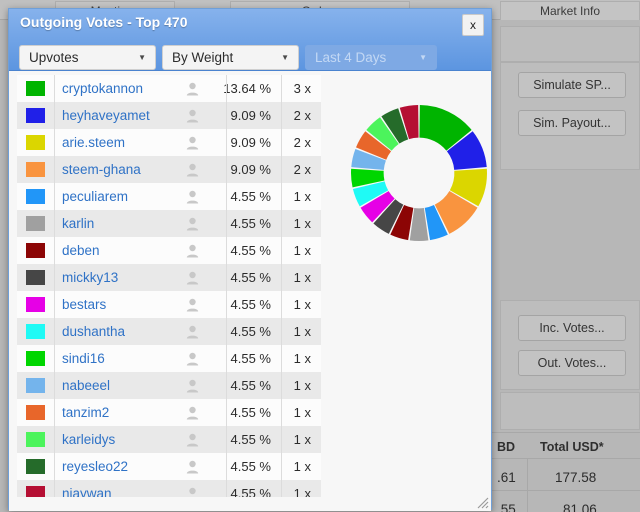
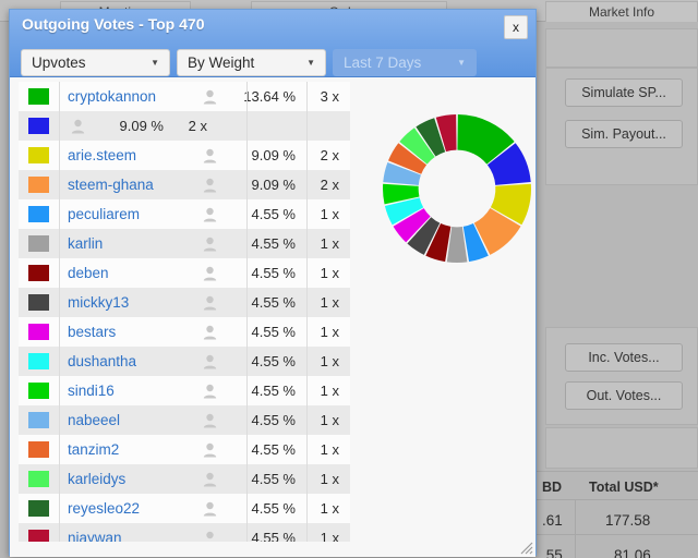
  Market Info
  Simulate SP...
  Sim. Payout...
  Inc. Votes...
  Out. Votes...
  BD
  Total USD*
  .61
  177.58
  .55
  81.06
  Outgoing Votes - Top 470
  x
  Upvotes
  ▼
  By Weight
  ▼
- Last 4 Days
+ Last 7 Days
  ▼
  cryptokannon
  3.64 %
  3 x
- heyhaveyamet
  9.09 %
  2 x
  arie.steem
  9.09 %
  2 x
  steem-ghana
  9.09 %
  2 x
  peculiarem
  4.55 %
  1 x
  karlin
  4.55 %
  1 x
  deben
  4.55 %
  1 x
  mickky13
  4.55 %
  1 x
  bestars
  4.55 %
  1 x
  dushantha
  4.55 %
  1 x
  sindi16
  4.55 %
  1 x
  nabeeel
  4.55 %
  1 x
  tanzim2
  4.55 %
  1 x
  karleidys
  4.55 %
  1 x
  reyesleo22
  4.55 %
  1 x
  njaywan
  4.55 %
  1 x
